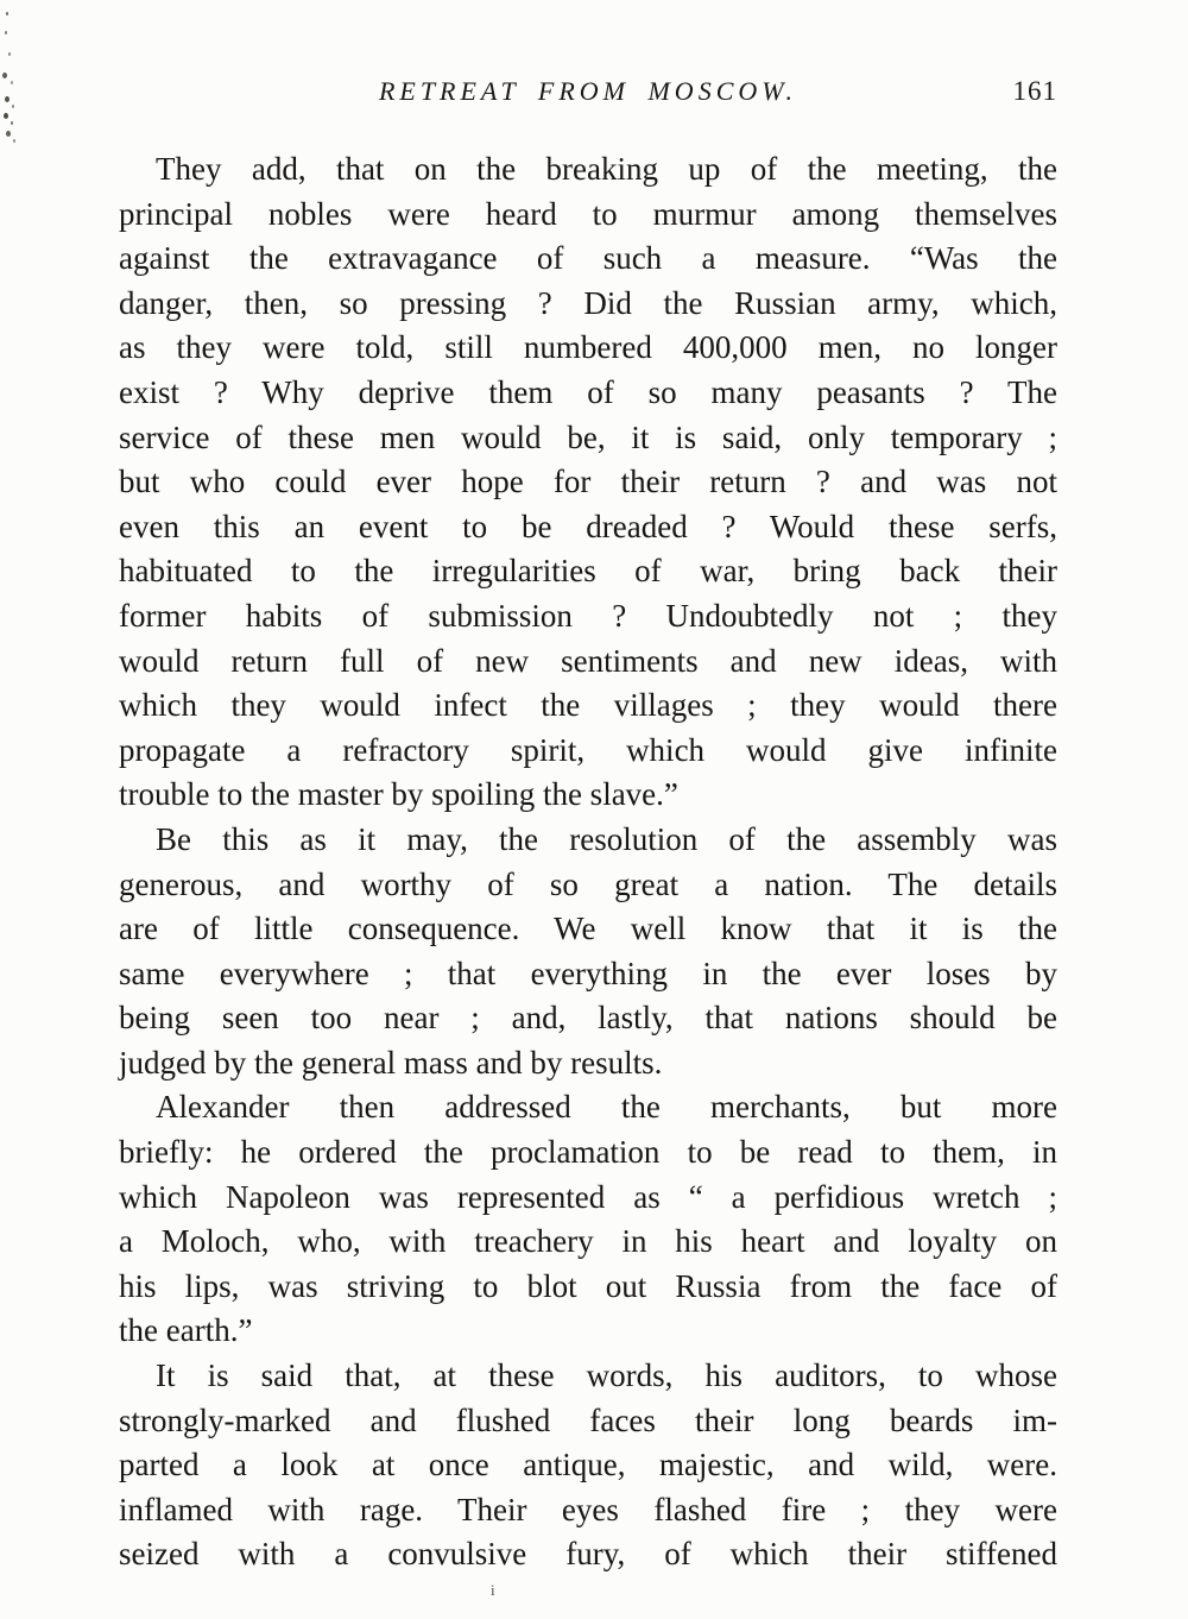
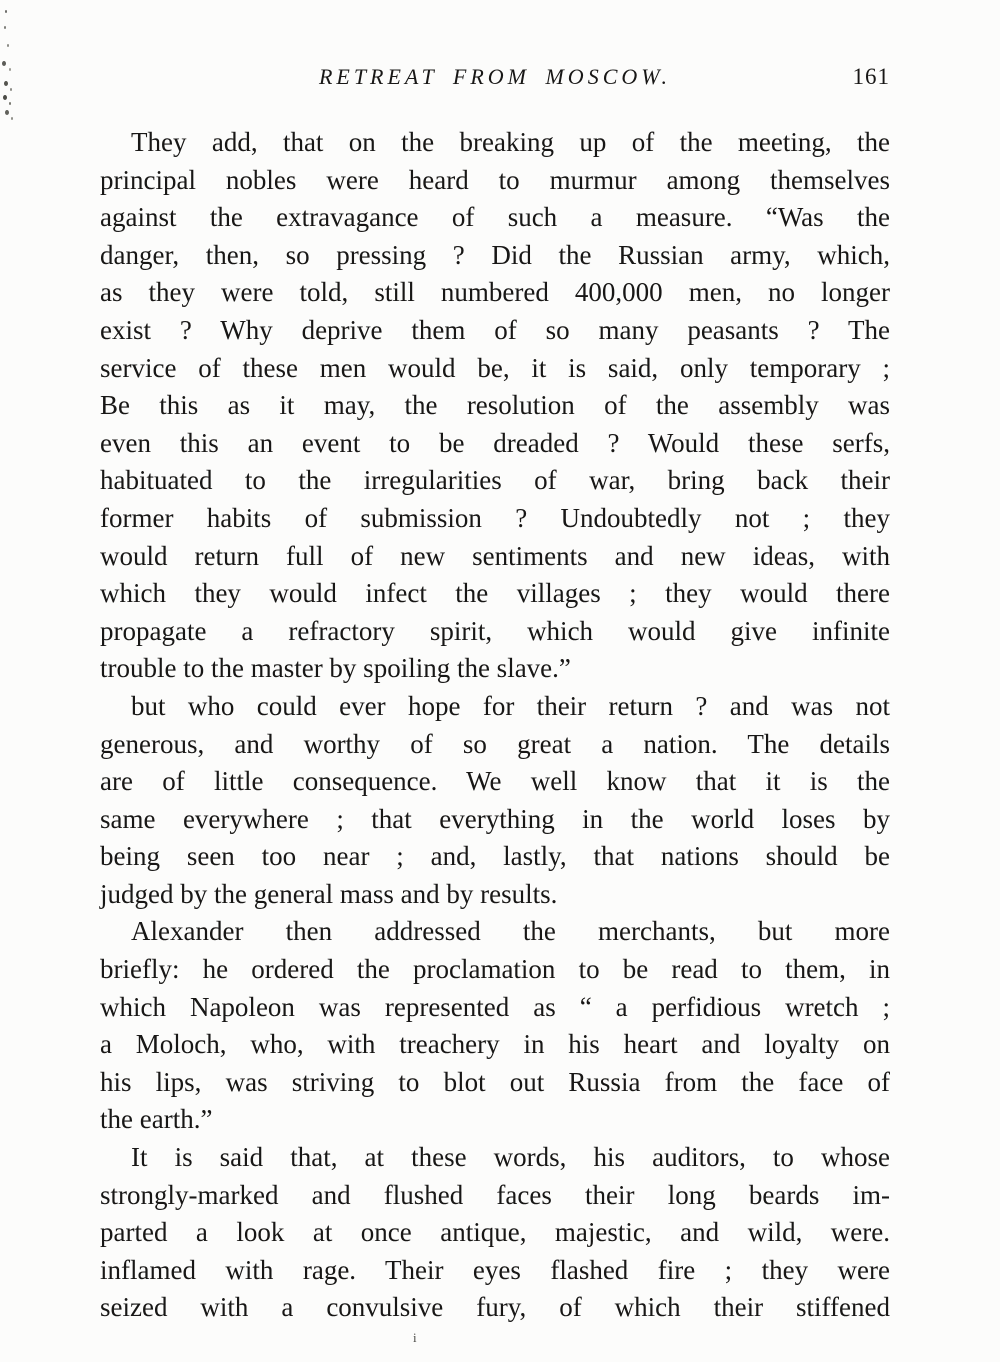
  RETREAT FROM MOSCOW.
  161
  They add, that on the breaking up of the meeting, the
  principal nobles were heard to murmur among themselves
  against the extravagance of such a measure. “Was the
  danger, then, so pressing ? Did the Russian army, which,
  as they were told, still numbered 400,000 men, no longer
  exist ? Why deprive them of so many peasants ? The
  service of these men would be, it is said, only temporary ;
- but who could ever hope for their return ? and was not
+ Be this as it may, the resolution of the assembly was
  even this an event to be dreaded ? Would these serfs,
  habituated to the irregularities of war, bring back their
  former habits of submission ? Undoubtedly not ; they
  would return full of new sentiments and new ideas, with
  which they would infect the villages ; they would there
  propagate a refractory spirit, which would give infinite
  trouble to the master by spoiling the slave.”
- Be this as it may, the resolution of the assembly was
+ but who could ever hope for their return ? and was not
  generous, and worthy of so great a nation. The details
  are of little consequence. We well know that it is the
- same everywhere ; that everything in the ever loses by
+ same everywhere ; that everything in the world loses by
  being seen too near ; and, lastly, that nations should be
  judged by the general mass and by results.
  Alexander then addressed the merchants, but more
  briefly: he ordered the proclamation to be read to them, in
  which Napoleon was represented as “ a perfidious wretch ;
  a Moloch, who, with treachery in his heart and loyalty on
  his lips, was striving to blot out Russia from the face of
  the earth.”
  It is said that, at these words, his auditors, to whose
  strongly-marked and flushed faces their long beards im-
  parted a look at once antique, majestic, and wild, were.
  inflamed with rage. Their eyes flashed fire ; they were
  seized with a convulsive fury, of which their stiffened
  i
